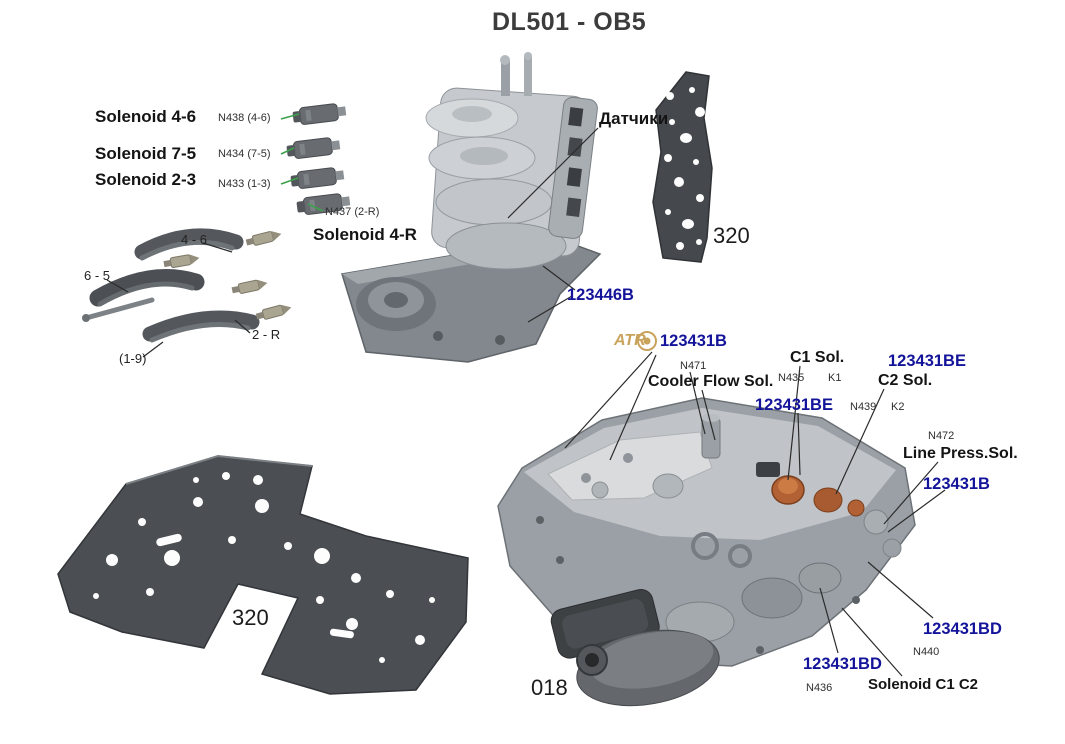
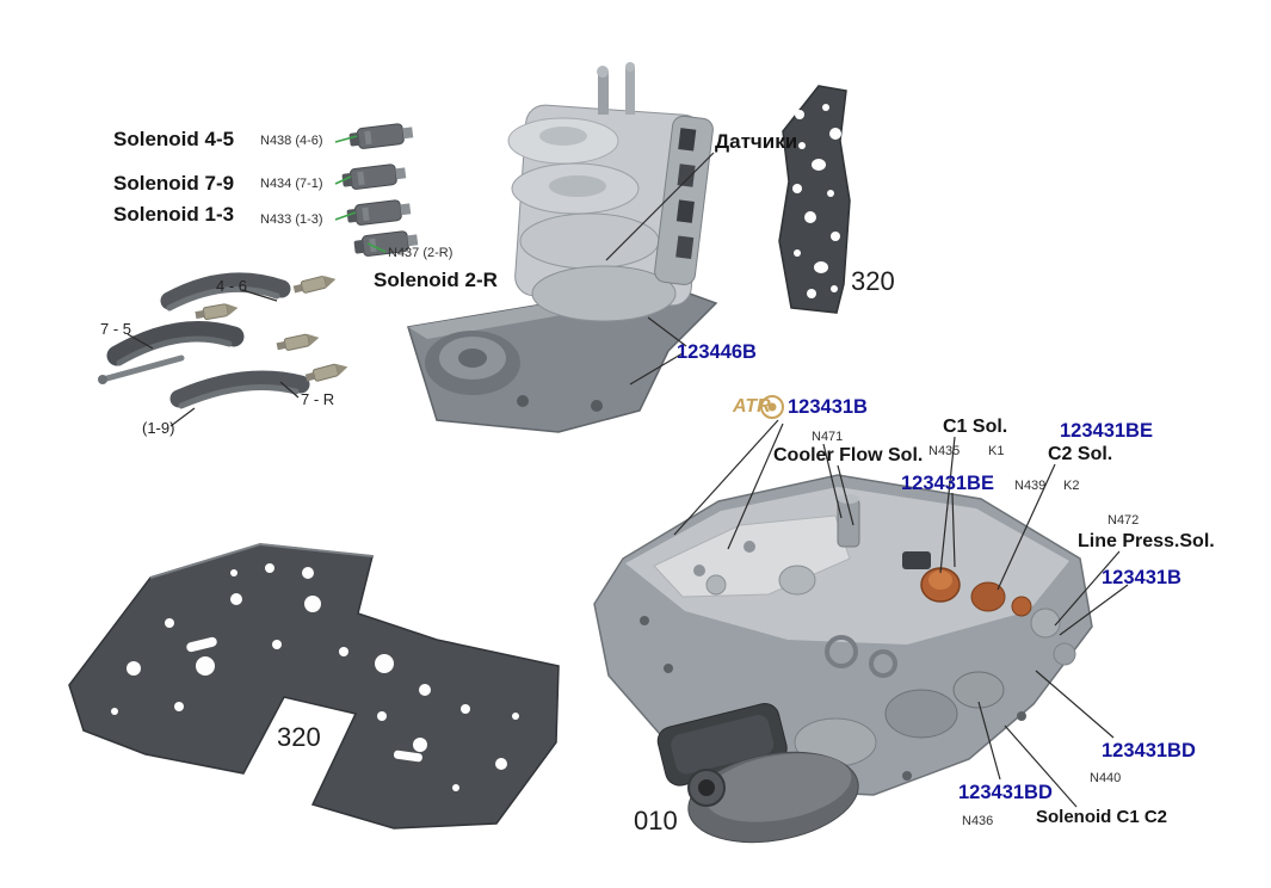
- DL501 - OB5
- Solenoid 4-6
+ Solenoid 4-5
  N438 (4-6)
- Solenoid 7-5
+ Solenoid 7-9
- N434 (7-5)
+ N434 (7-1)
- Solenoid 2-3
+ Solenoid 1-3
  N433 (1-3)
  N437 (2-R)
- Solenoid 4-R
+ Solenoid 2-R
  4 - 6
- 6 - 5
+ 7 - 5
- 2 - R
+ 7 - R
  (1-9)
  Датчики
  123446B
  320
  320
- 018
+ 010
  ATR
  123431B
  N471
  Cooler Flow Sol.
  C1 Sol.
  N435
  K1
  123431BE
  123431BE
  C2 Sol.
  N439
  K2
  N472
  Line Press.Sol.
  123431B
  123431BD
  N440
  123431BD
  N436
  Solenoid C1 C2
